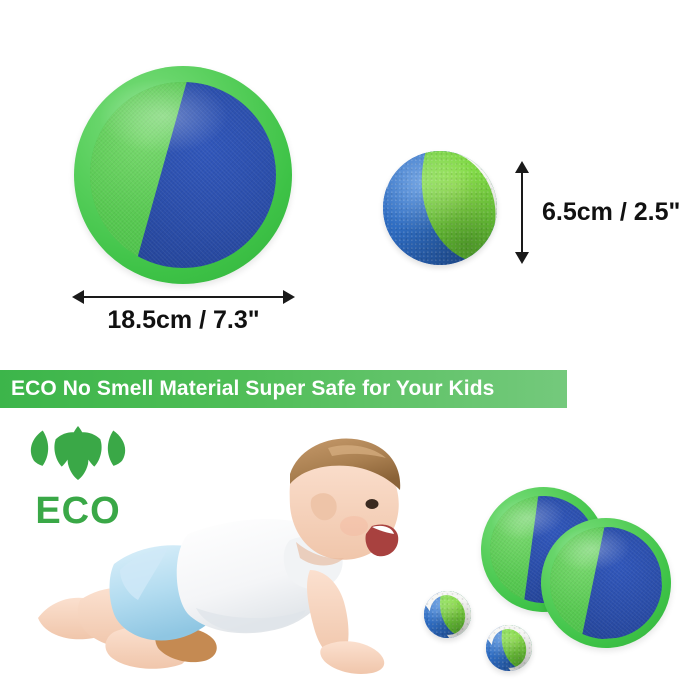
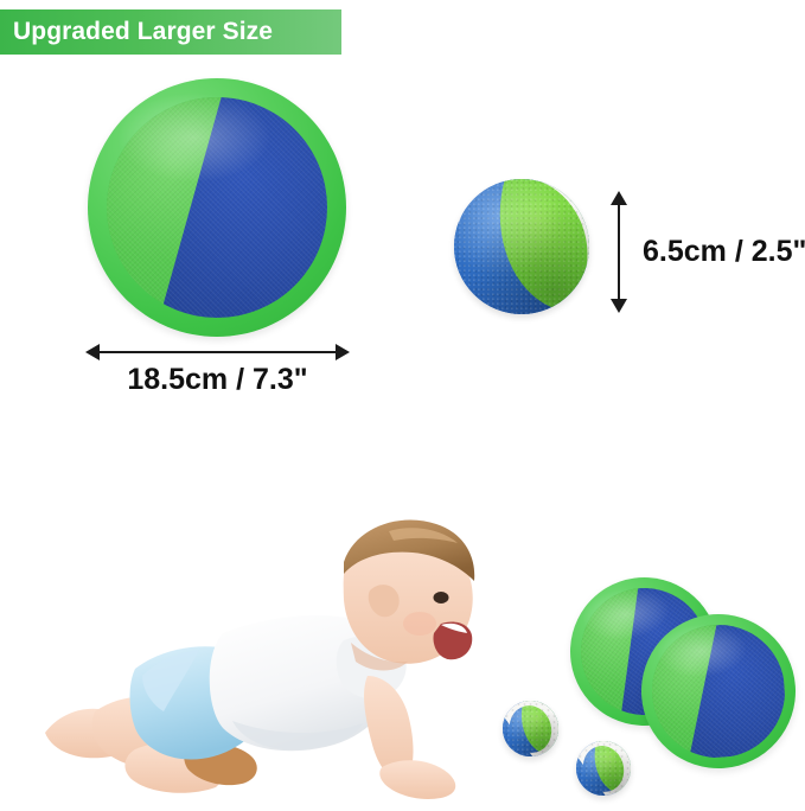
+ Upgraded Larger Size
  18.5cm / 7.3"
  6.5cm / 2.5"
- ECO No Smell Material Super Safe for Your Kids
- ECO
